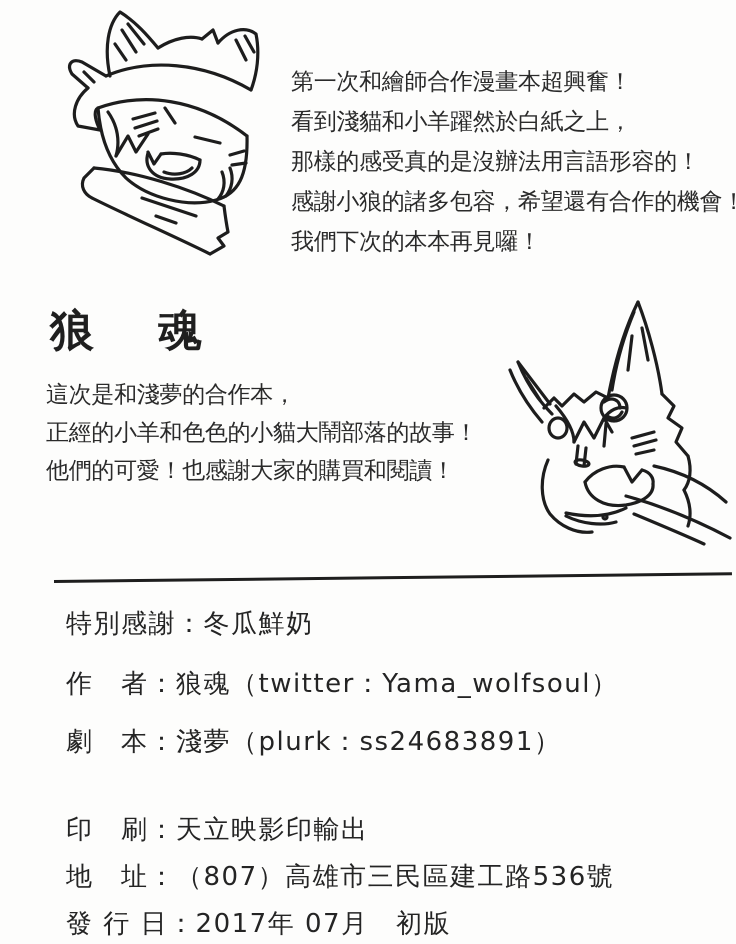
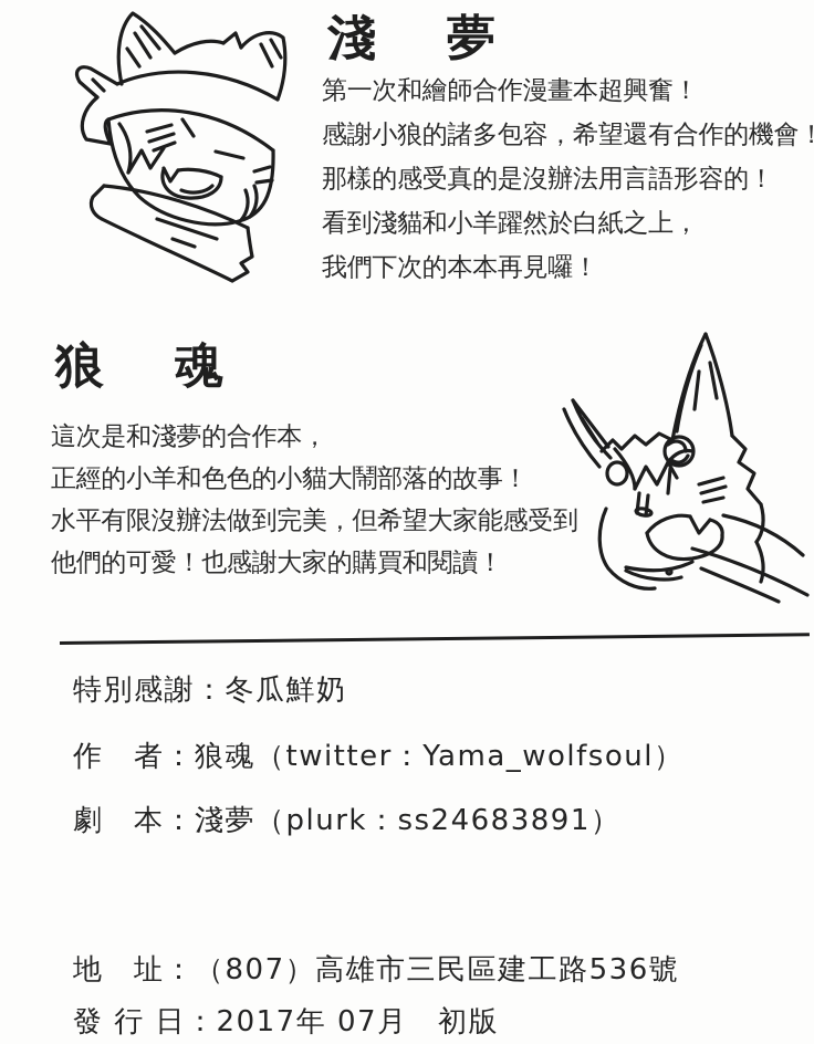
+ 淺 夢
  第一次和繪師合作漫畫本超興奮！
- 看到淺貓和小羊躍然於白紙之上，
+ 感謝小狼的諸多包容，希望還有合作的機會！
  那樣的感受真的是沒辦法用言語形容的！
- 感謝小狼的諸多包容，希望還有合作的機會！
+ 看到淺貓和小羊躍然於白紙之上，
  我們下次的本本再見囉！
  狼 魂
  這次是和淺夢的合作本，
  正經的小羊和色色的小貓大鬧部落的故事！
+ 水平有限沒辦法做到完美，但希望大家能感受到
  他們的可愛！也感謝大家的購買和閱讀！
  特別感謝：冬瓜鮮奶
  作 者：狼魂（twitter：Yama_wolfsoul）
  劇 本：淺夢（plurk：ss24683891）
- 印 刷：天立映影印輸出
  地 址：（807）高雄市三民區建工路536號
  發 行 日：2017年 07月 初版
